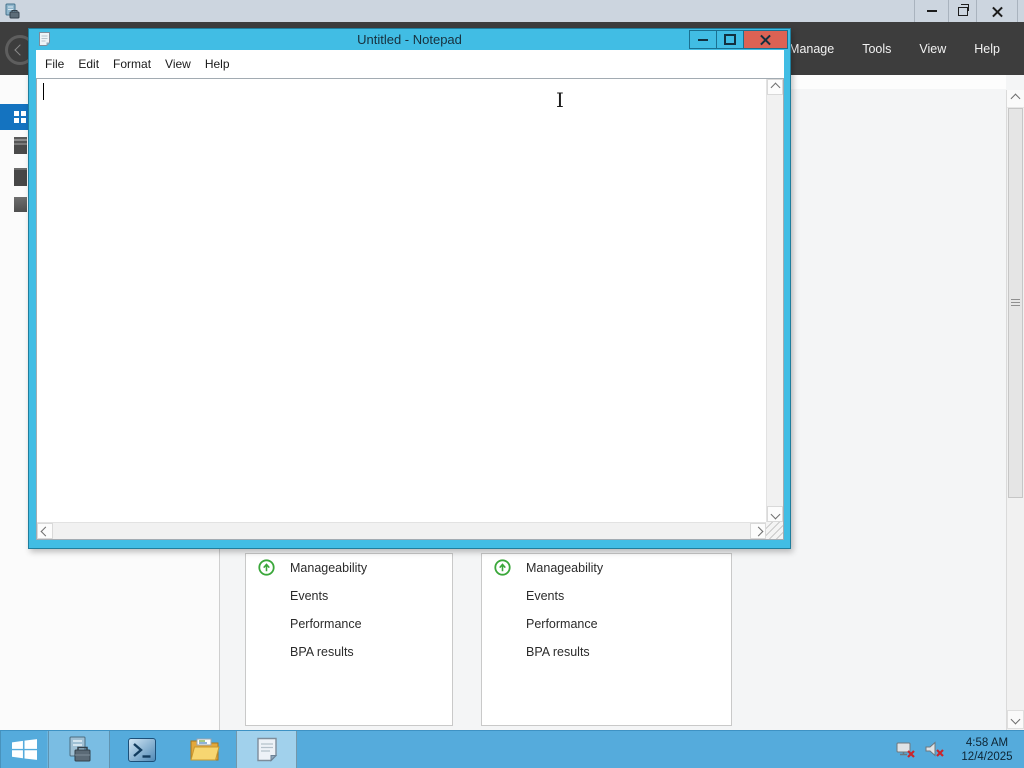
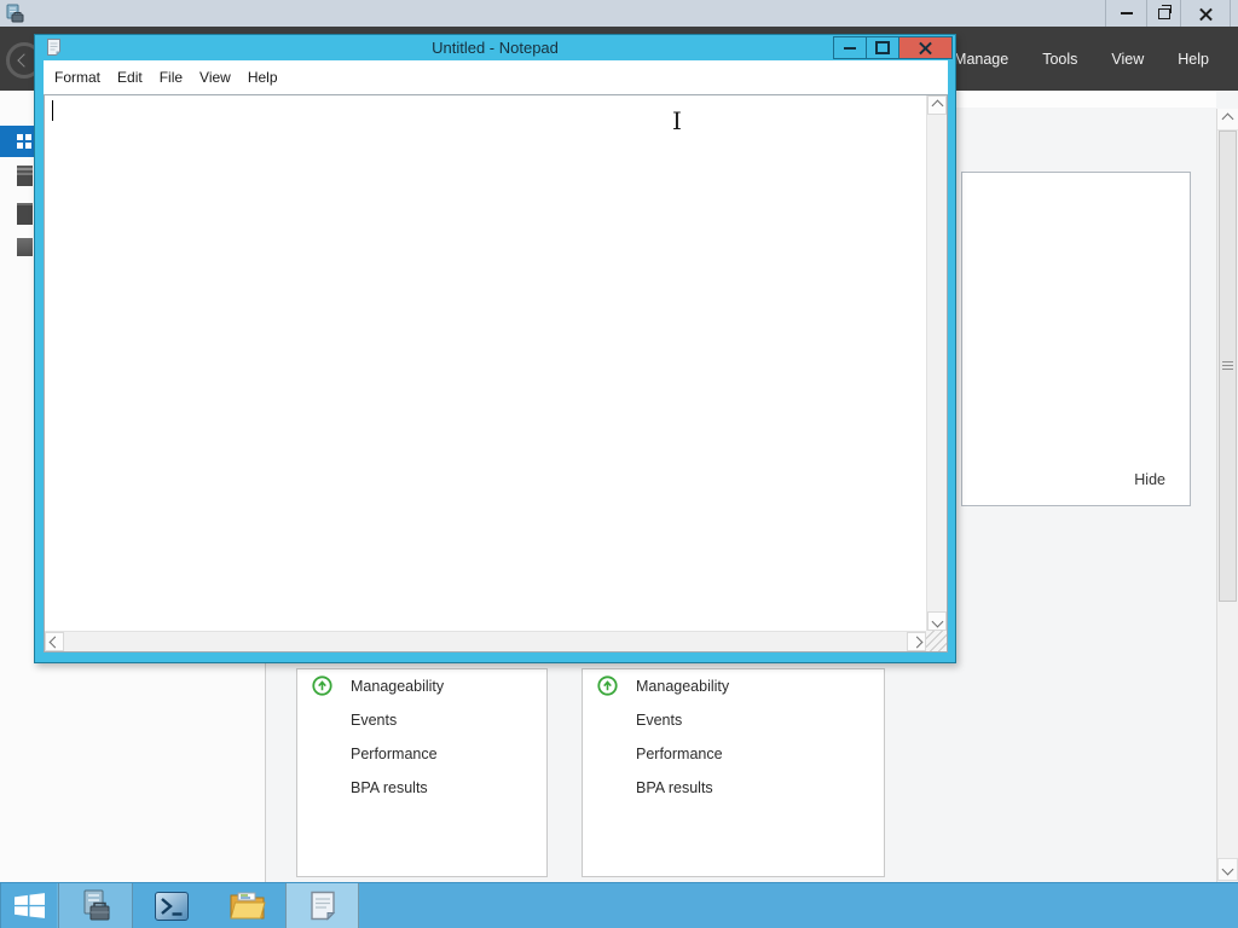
  Manage
  Tools
  View
  Help
  Manageability
  Events
  Performance
  BPA results
  Manageability
  Events
  Performance
  BPA results
+ Hide
  Untitled - Notepad
- File
+ Format
  Edit
- Format
+ File
  View
  Help
  I
- 4:58 AM
- 12/4/2025
